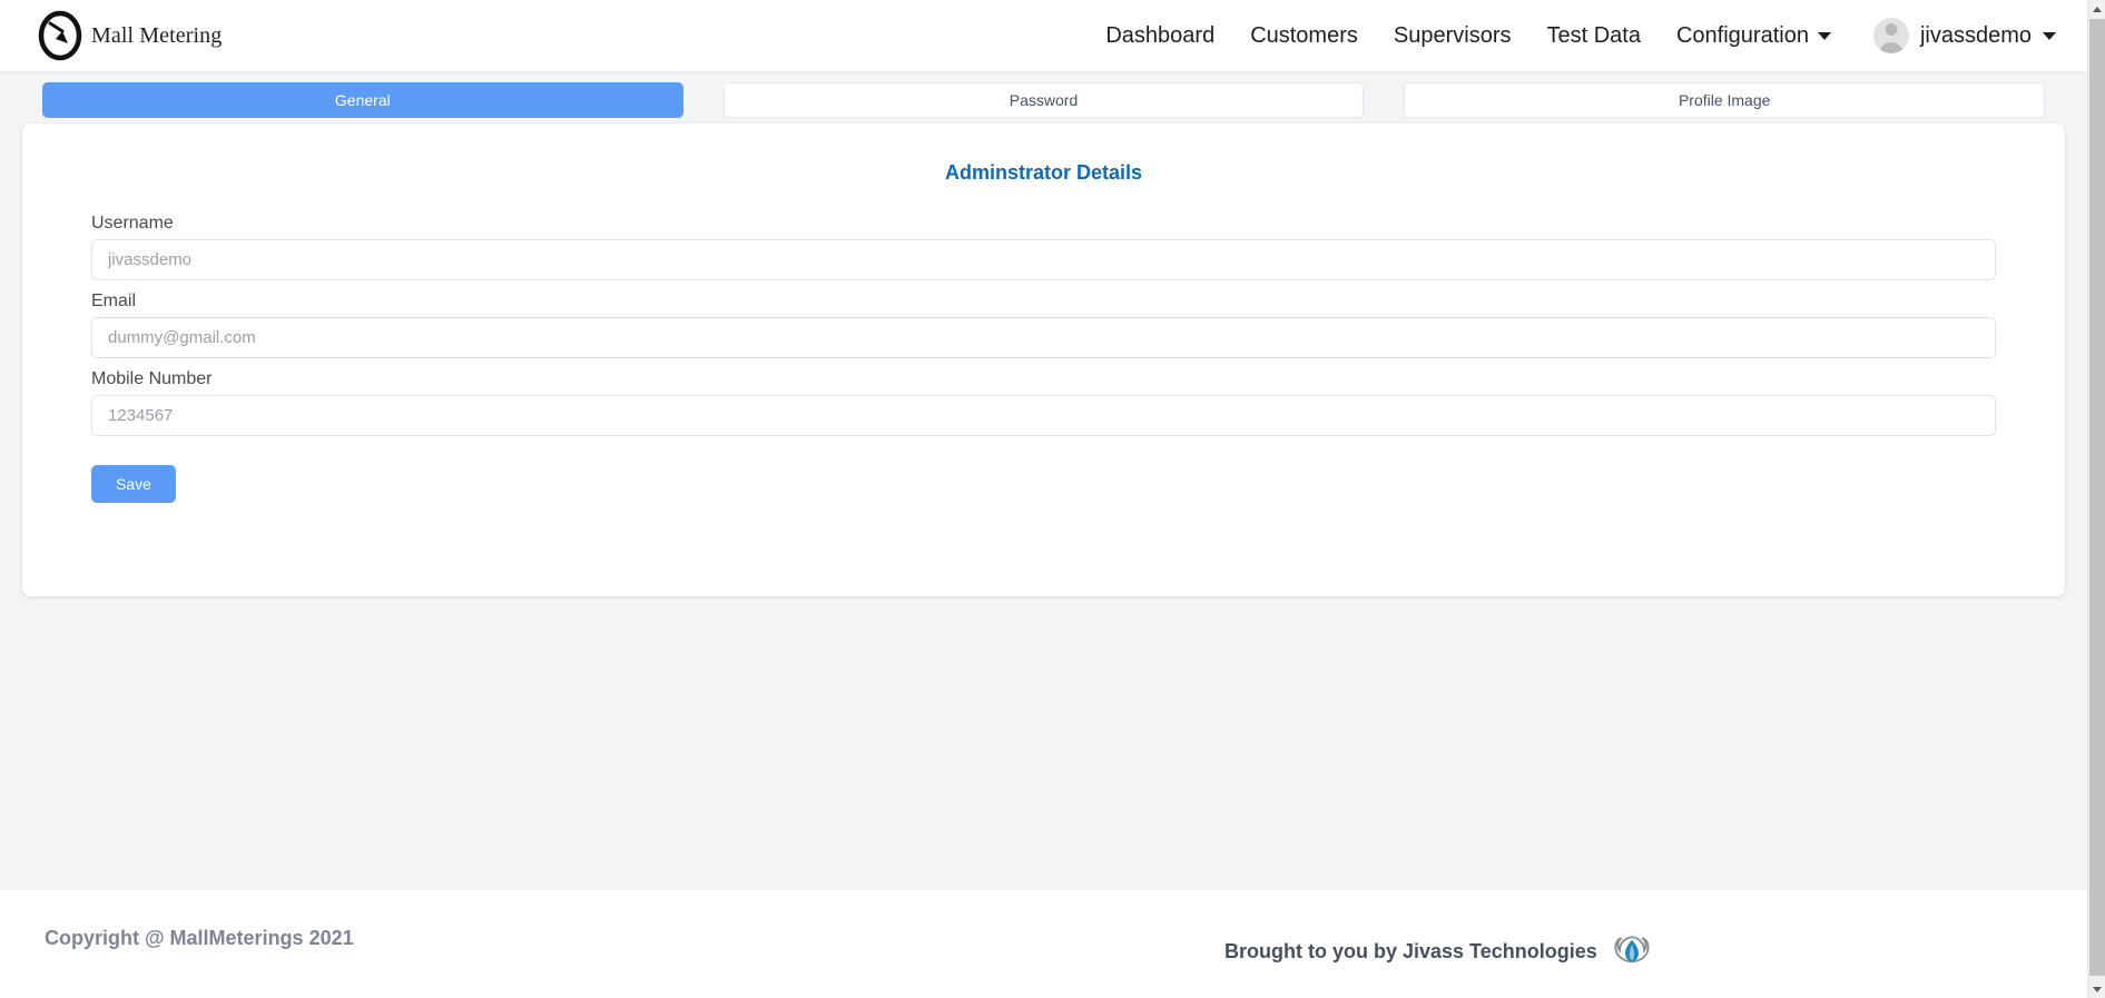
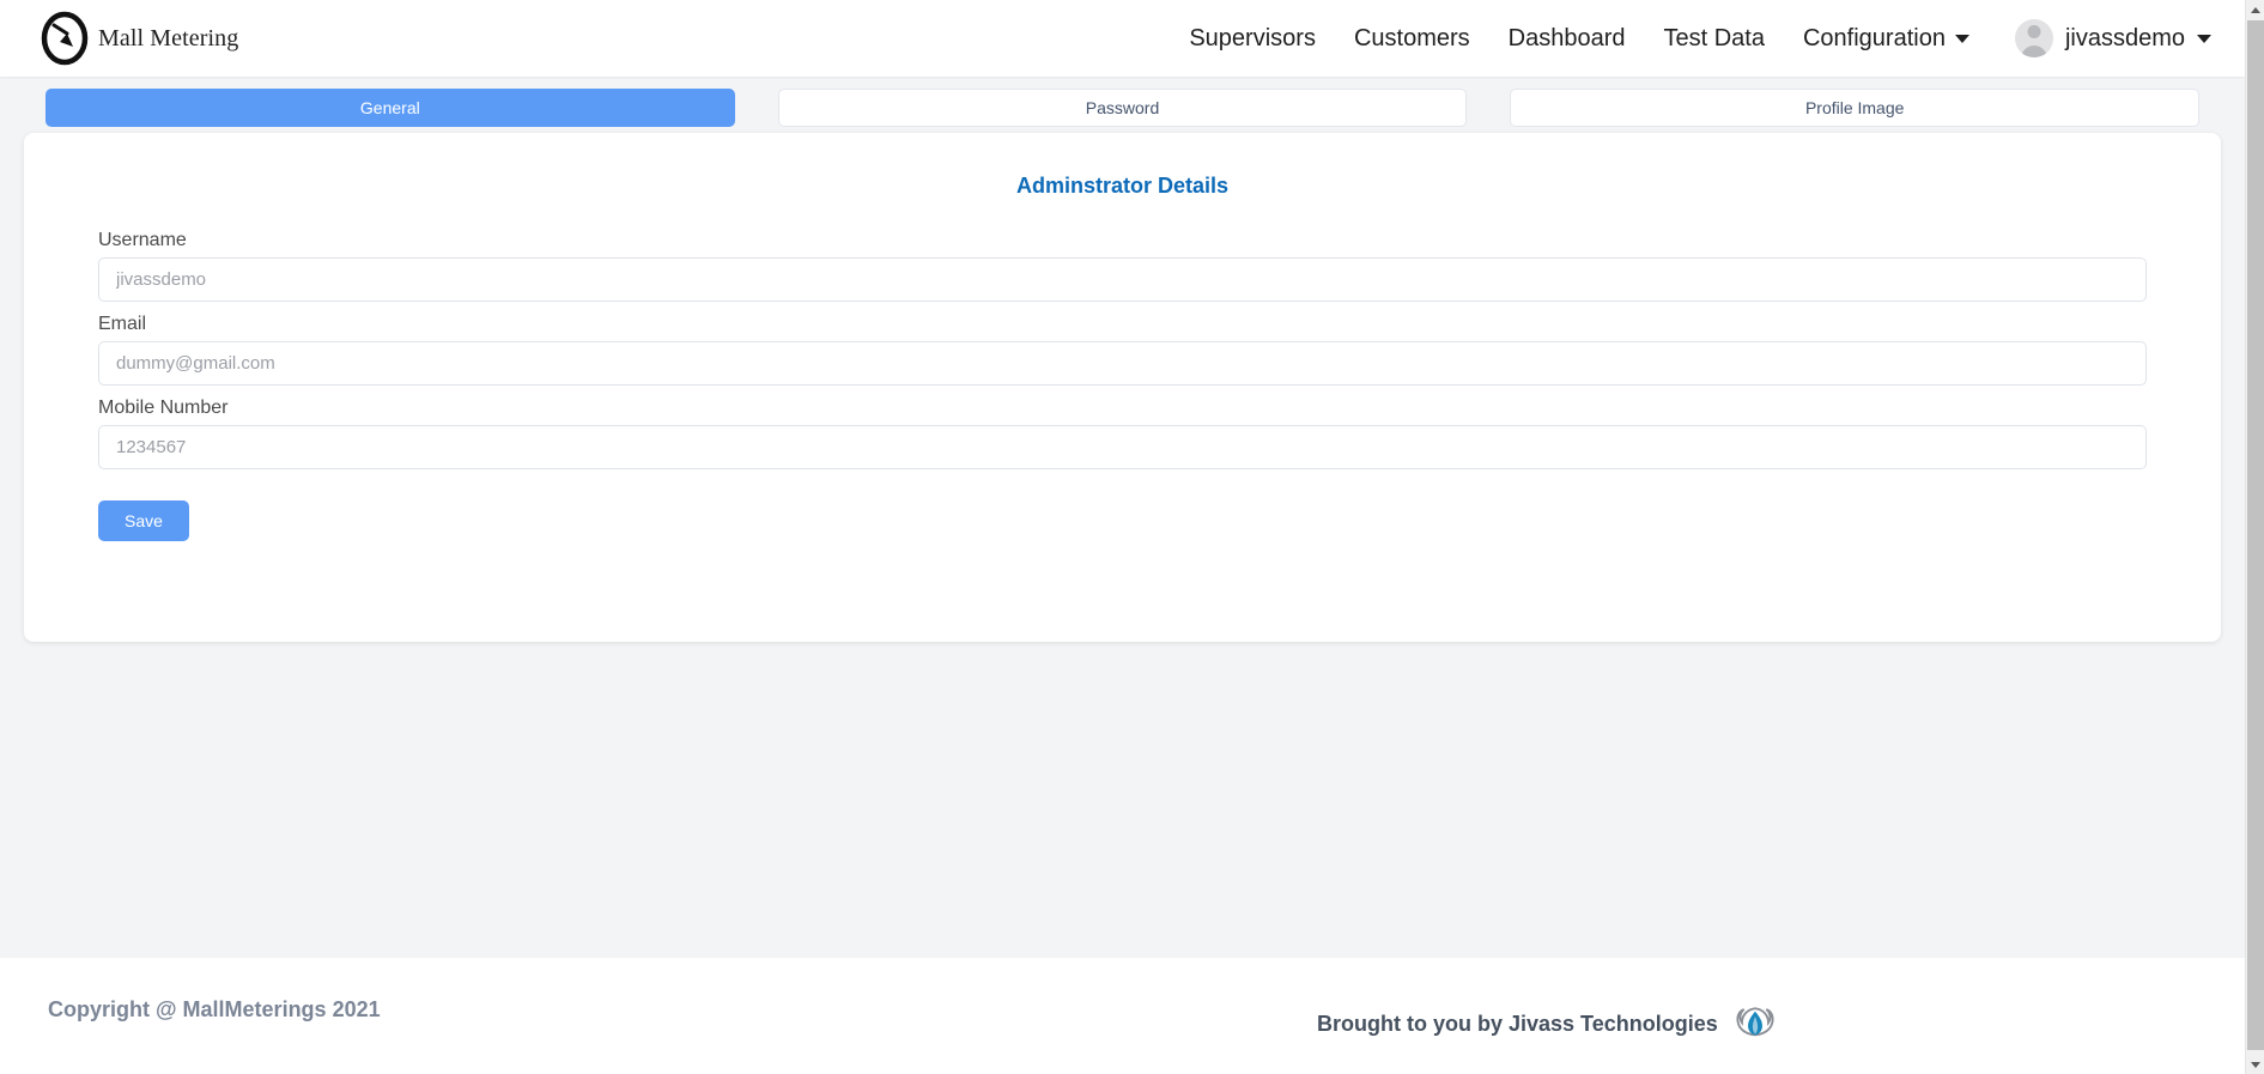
  Mall Metering
- Dashboard
+ Supervisors
  Customers
- Supervisors
+ Dashboard
  Test Data
  Configuration
  jivassdemo
  General
  Password
  Profile Image
  Adminstrator Details
  Username
  jivassdemo
  Email
  dummy@gmail.com
  Mobile Number
  1234567
  Save
  Copyright @ MallMeterings 2021
  Brought to you by Jivass Technologies
